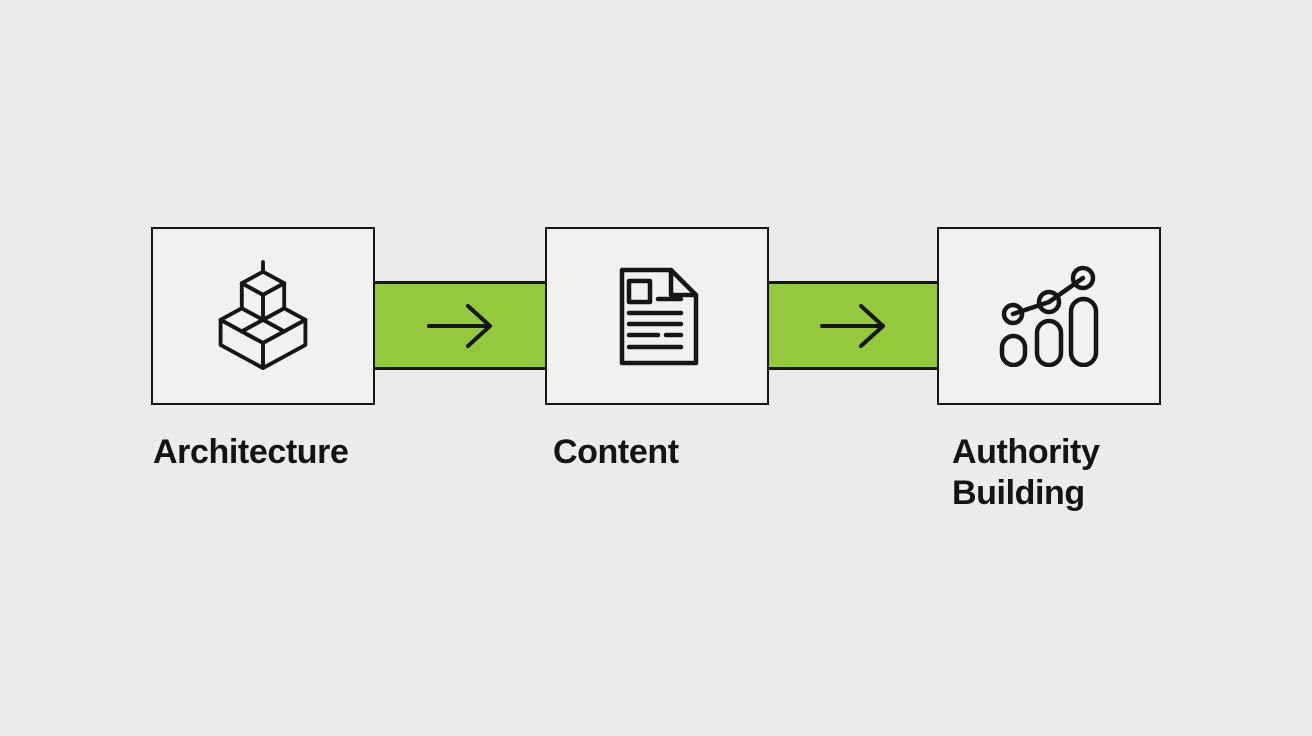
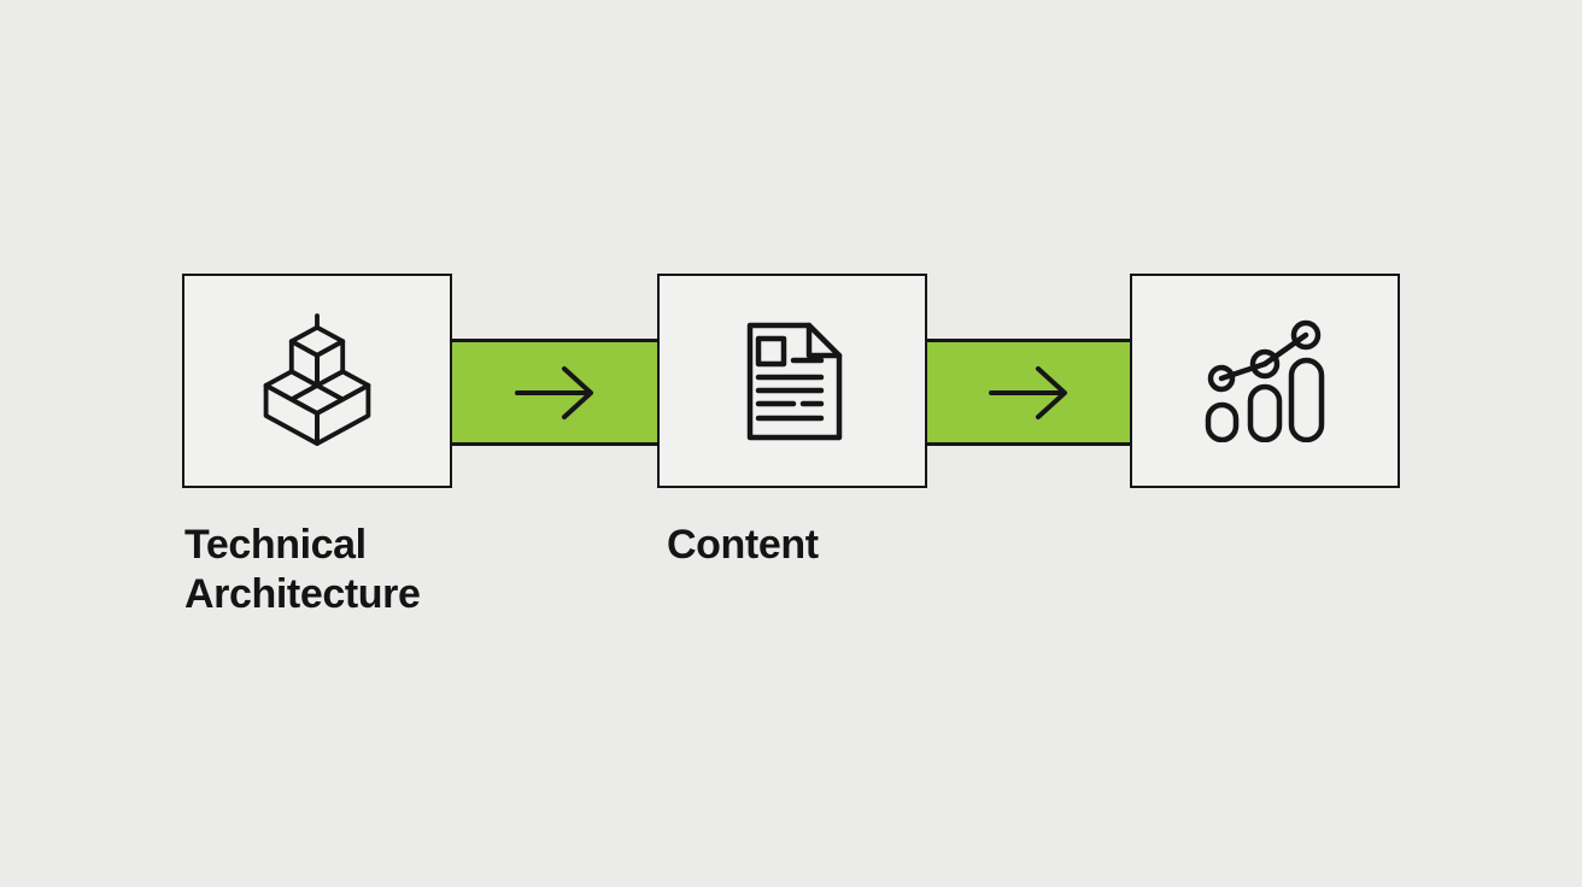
+ Technical
  Architecture
  Content
- Authority
- Building
